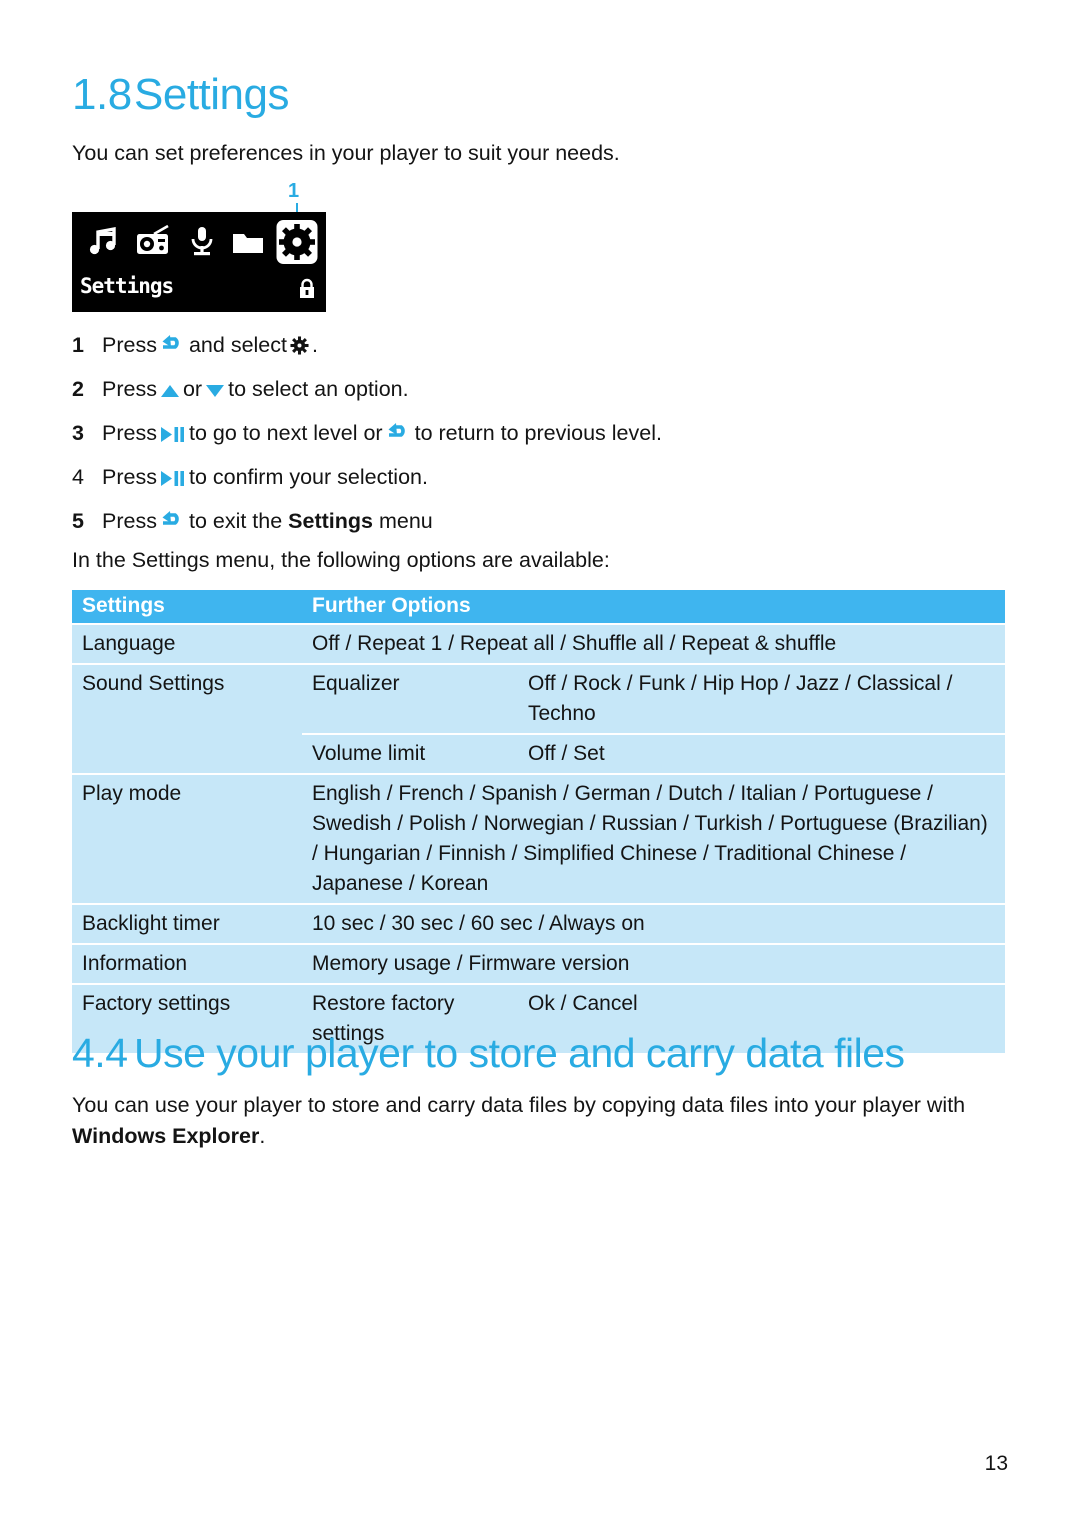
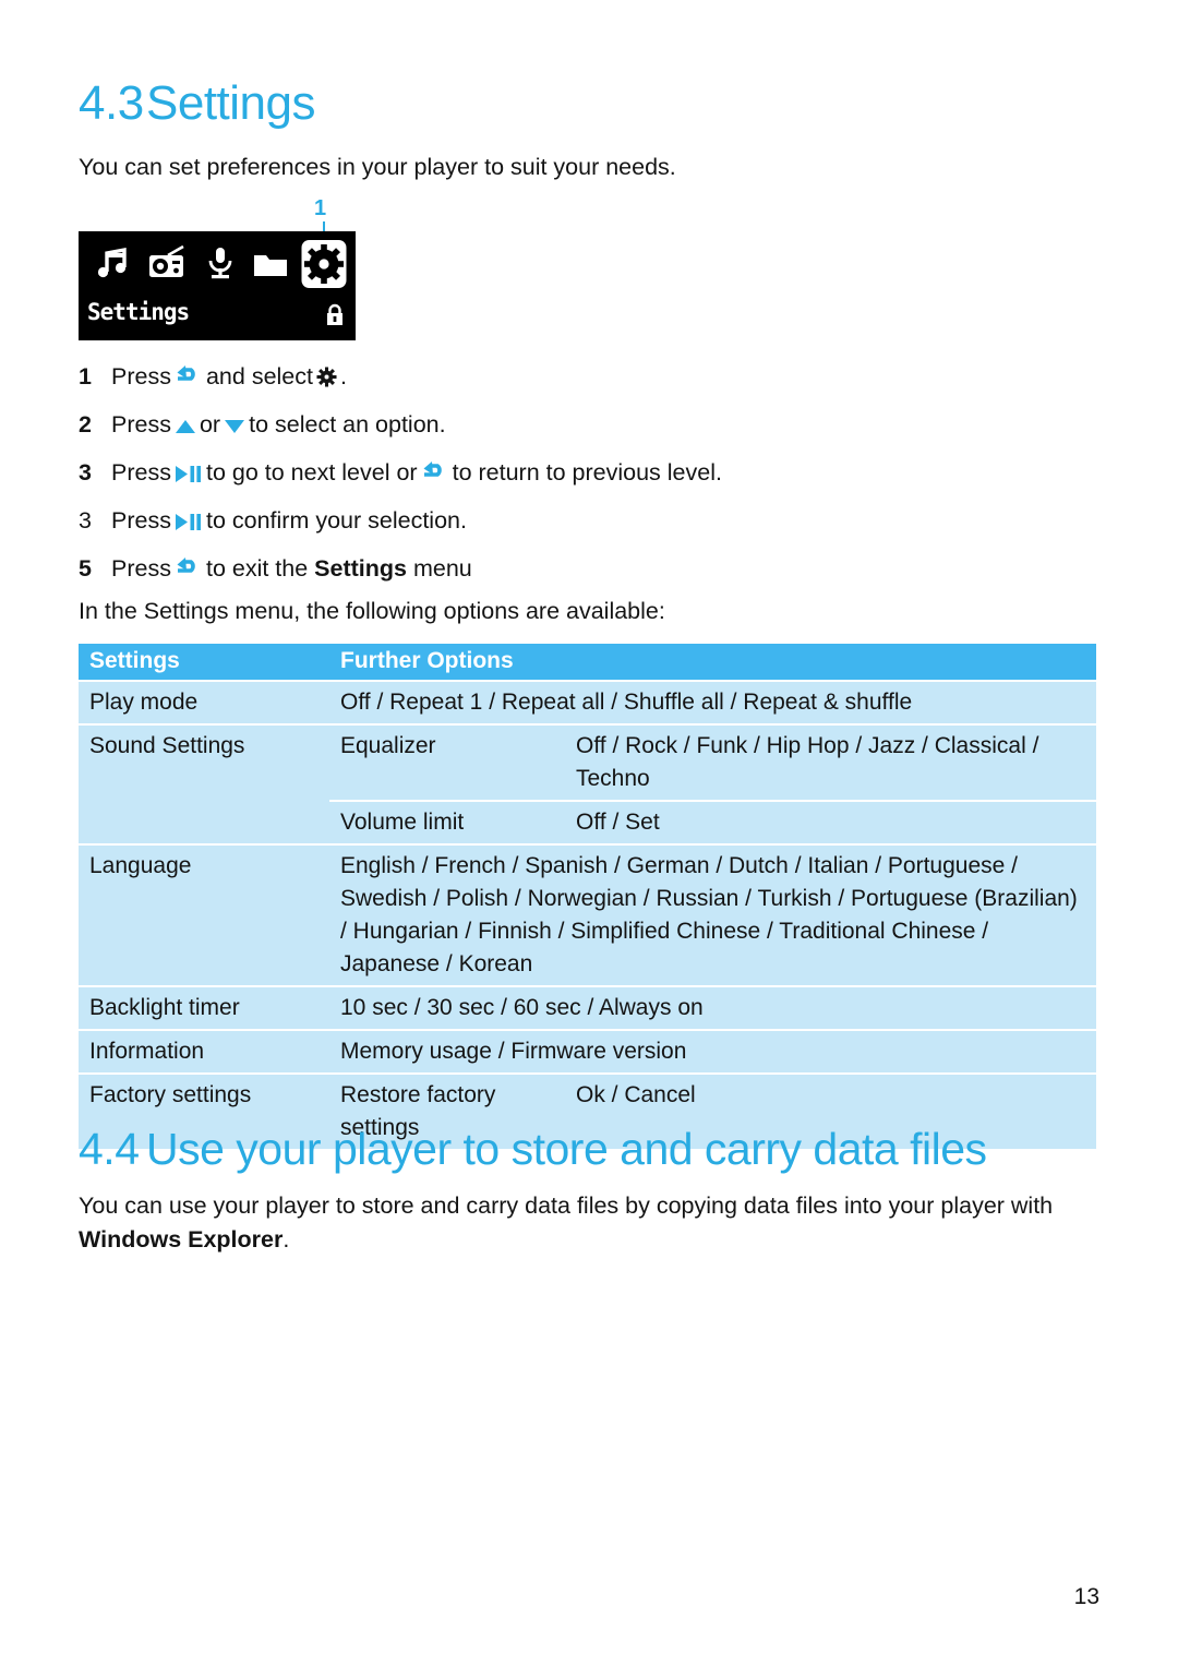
- 1.8Settings
+ 4.3Settings
  You can set preferences in your player to suit your needs.
  1
  Settings
  1 Press and select .
  2 Press or to select an option.
  3 Press to go to next level or to return to previous level.
- 4 Press to confirm your selection.
+ 3 Press to confirm your selection.
  5 Press to exit the Settings menu
  In the Settings menu, the following options are available:
  Settings
  Further Options
- Language
+ Play mode
  Off / Repeat 1 / Repeat all / Shuffle all / Repeat & shuffle
  Sound Settings
  Equalizer
  Off / Rock / Funk / Hip Hop / Jazz / Classical / Techno
  Volume limit
  Off / Set
- Play mode
+ Language
  English / French / Spanish / German / Dutch / Italian / Portuguese / Swedish / Polish / Norwegian / Russian / Turkish / Portuguese (Brazilian) / Hungarian / Finnish / Simplified Chinese / Traditional Chinese / Japanese / Korean
  Backlight timer
  10 sec / 30 sec / 60 sec / Always on
  Information
  Memory usage / Firmware version
  Factory settings
  Restore factory settings
  Ok / Cancel
  4.4 Use your player to store and carry data files
  You can use your player to store and carry data files by copying data files into your player with Windows Explorer.
  13
